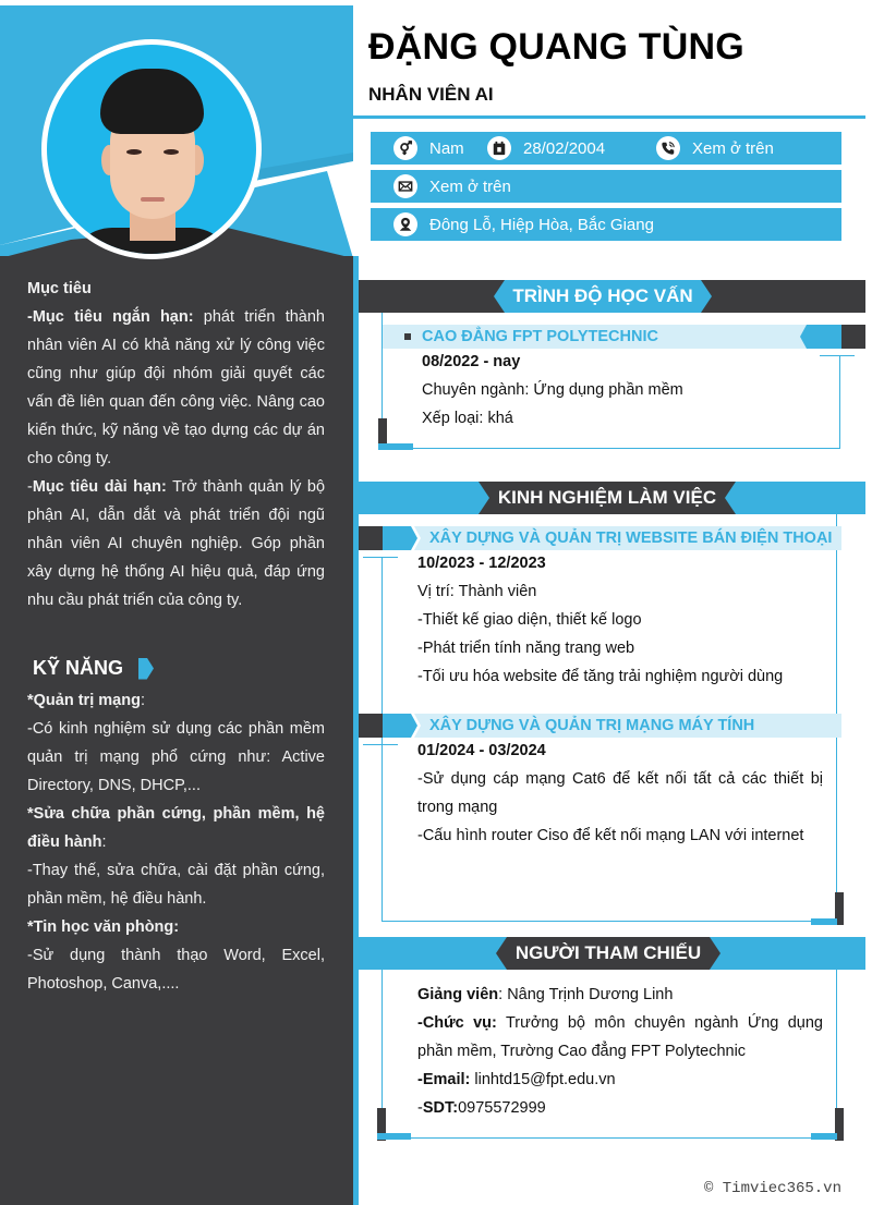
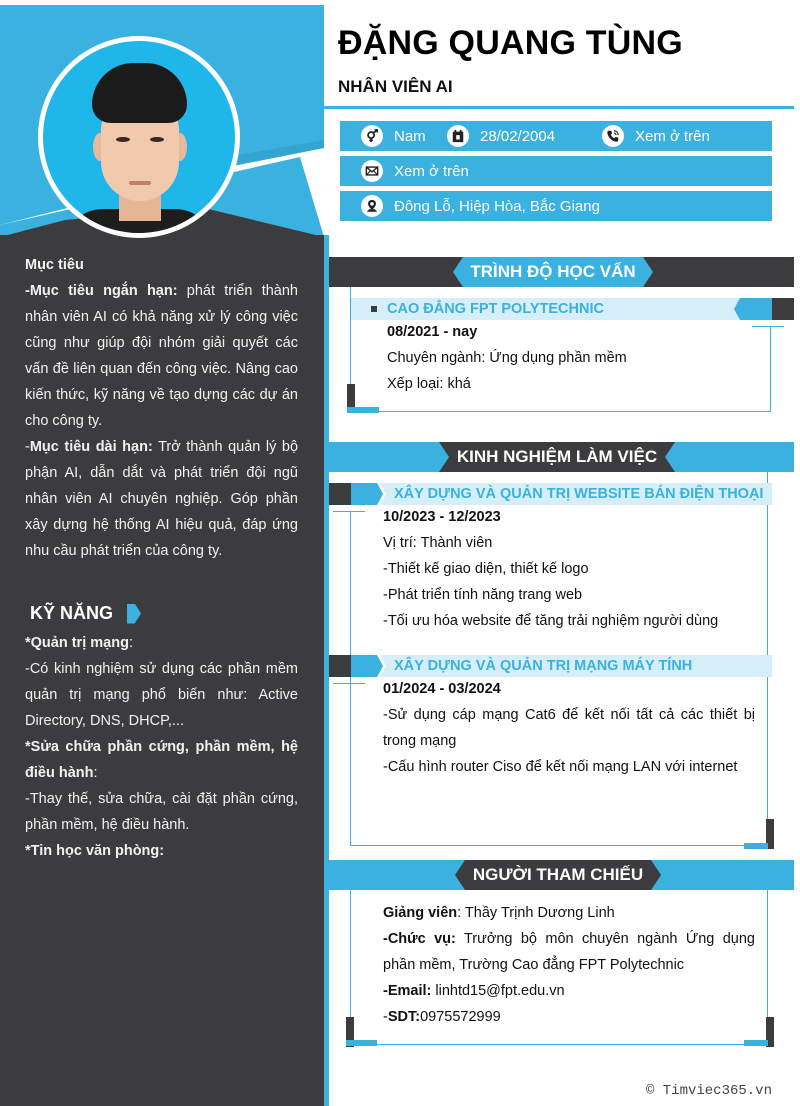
  Mục tiêu
  -Mục tiêu ngắn hạn: phát triển thành nhân viên AI có khả năng xử lý công việc cũng như giúp đội nhóm giải quyết các vấn đề liên quan đến công việc. Nâng cao kiến thức, kỹ năng về tạo dựng các dự án cho công ty.
  -Mục tiêu dài hạn: Trở thành quản lý bộ phận AI, dẫn dắt và phát triển đội ngũ nhân viên AI chuyên nghiệp. Góp phần xây dựng hệ thống AI hiệu quả, đáp ứng nhu cầu phát triển của công ty.
  KỸ NĂNG
  *Quản trị mạng:
- -Có kinh nghiệm sử dụng các phần mềm quản trị mạng phổ cứng như: Active Directory, DNS, DHCP,...
+ -Có kinh nghiệm sử dụng các phần mềm quản trị mạng phổ biến như: Active Directory, DNS, DHCP,...
  *Sửa chữa phần cứng, phần mềm, hệ điều hành:
  -Thay thế, sửa chữa, cài đặt phần cứng, phần mềm, hệ điều hành.
  *Tin học văn phòng:
- -Sử dụng thành thạo Word, Excel, Photoshop, Canva,....
  ĐẶNG QUANG TÙNG
  NHÂN VIÊN AI
  Nam
  28/02/2004
  Xem ở trên
  Xem ở trên
  Đông Lỗ, Hiệp Hòa, Bắc Giang
  TRÌNH ĐỘ HỌC VẤN
  CAO ĐẲNG FPT POLYTECHNIC
- 08/2022 - nay
+ 08/2021 - nay
  Chuyên ngành: Ứng dụng phần mềm
  Xếp loại: khá
  KINH NGHIỆM LÀM VIỆC
  XÂY DỰNG VÀ QUẢN TRỊ WEBSITE BÁN ĐIỆN THOẠI
  10/2023 - 12/2023
  Vị trí: Thành viên
  -Thiết kế giao diện, thiết kế logo
  -Phát triển tính năng trang web
  -Tối ưu hóa website để tăng trải nghiệm người dùng
  XÂY DỰNG VÀ QUẢN TRỊ MẠNG MÁY TÍNH
  01/2024 - 03/2024
  -Sử dụng cáp mạng Cat6 để kết nối tất cả các thiết bị trong mạng
  -Cấu hình router Ciso để kết nối mạng LAN với internet
  NGƯỜI THAM CHIẾU
- Giảng viên: Nâng Trịnh Dương Linh
+ Giảng viên: Thầy Trịnh Dương Linh
  -Chức vụ: Trưởng bộ môn chuyên ngành Ứng dụng phần mềm, Trường Cao đẳng FPT Polytechnic
  -Email: linhtd15@fpt.edu.vn
  -SDT:0975572999
  © Timviec365.vn
